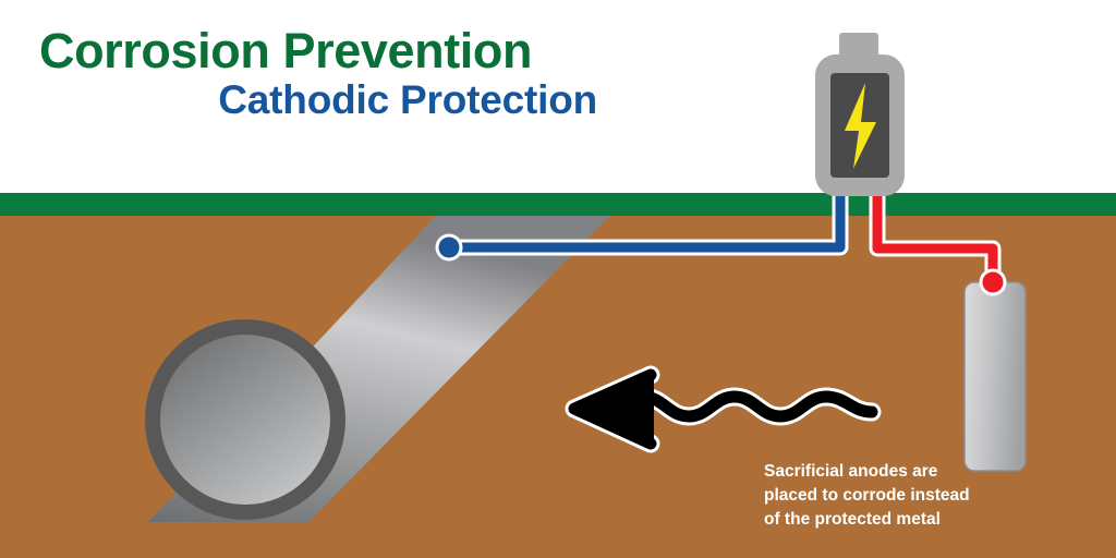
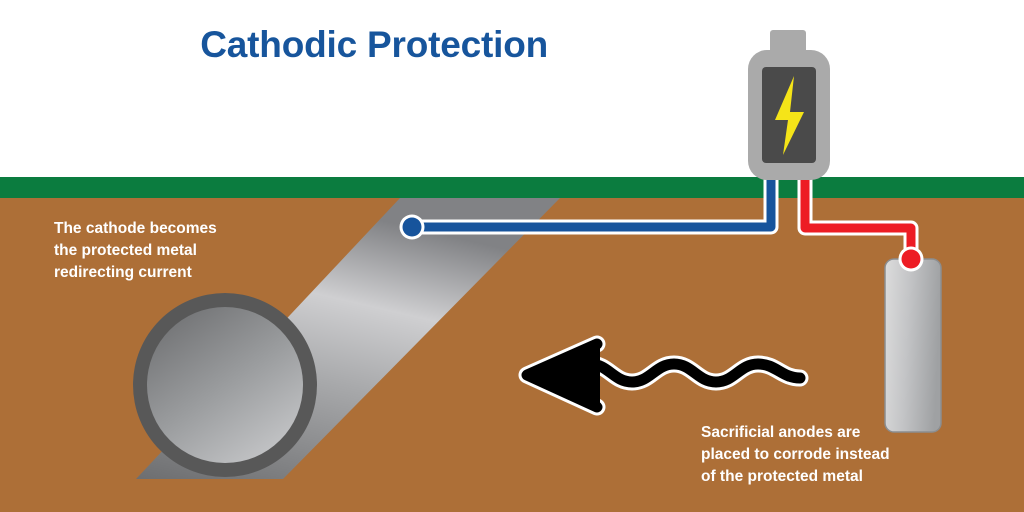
- Corrosion Prevention
  Cathodic Protection
+ The cathode becomes
+ the protected metal
+ redirecting current
  Sacrificial anodes are
  placed to corrode instead
  of the protected metal
